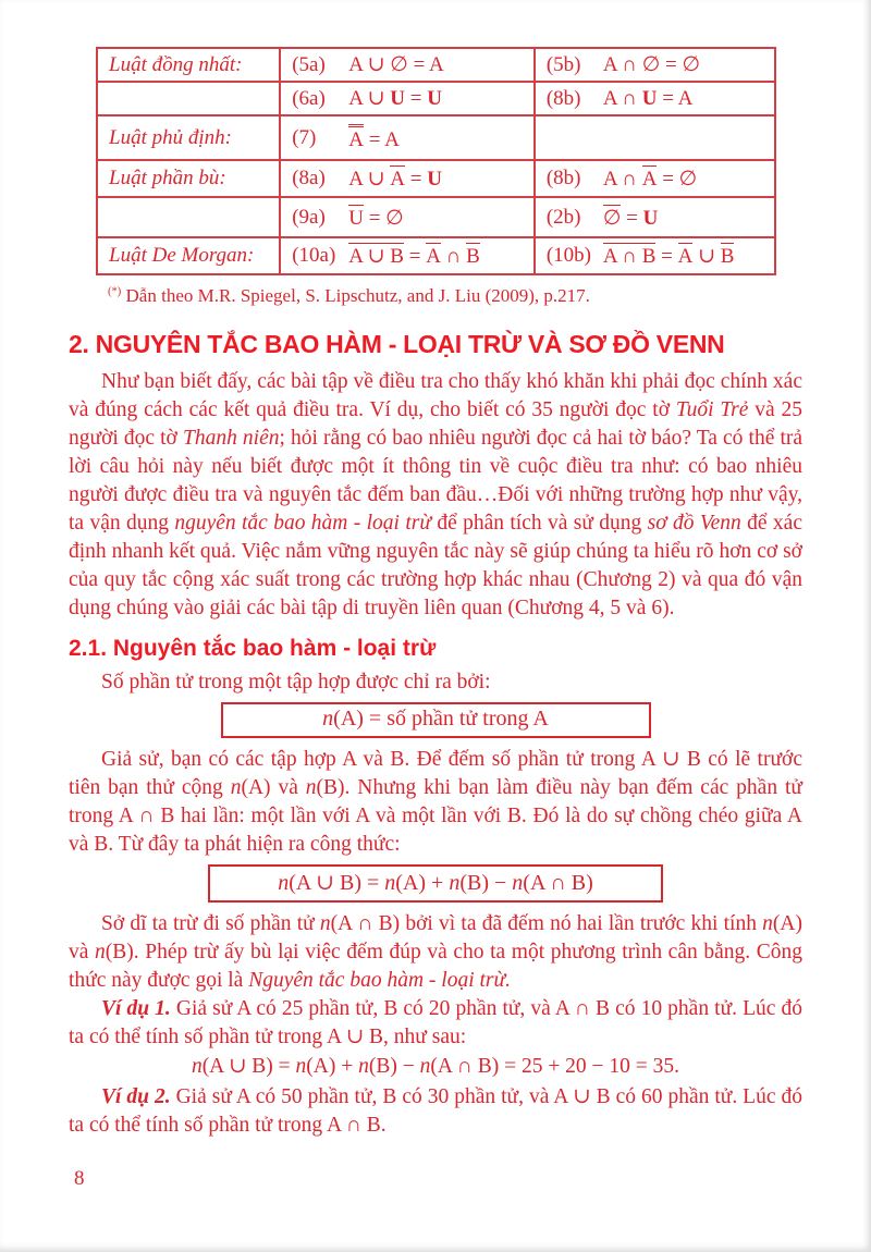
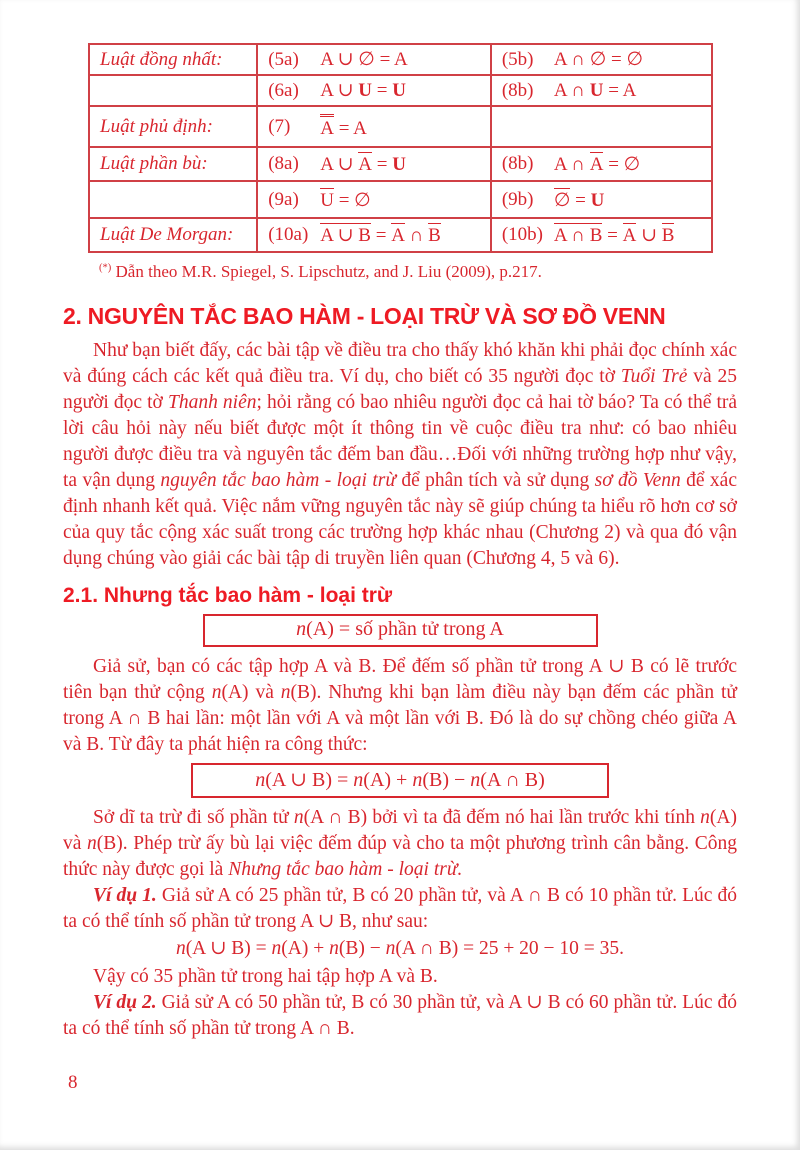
  Luật đồng nhất:	(5a) A ∪ ∅ = A	(5b) A ∩ ∅ = ∅
  	(6a) A ∪ U = U	(8b) A ∩ U = A
  Luật phủ định:	(7) A = A
  Luật phần bù:	(8a) A ∪ A = U	(8b) A ∩ A = ∅
- 	(9a) U = ∅	(2b) ∅ = U
+ 	(9a) U = ∅	(9b) ∅ = U
  Luật De Morgan:	(10a) A ∪ B = A ∩ B	(10b) A ∩ B = A ∪ B
  (*) Dẫn theo M.R. Spiegel, S. Lipschutz, and J. Liu (2009), p.217.
  2. NGUYÊN TẮC BAO HÀM - LOẠI TRỪ VÀ SƠ ĐỒ VENN
  Như bạn biết đấy, các bài tập về điều tra cho thấy khó khăn khi phải đọc chính xác và đúng cách các kết quả điều tra. Ví dụ, cho biết có 35 người đọc tờ Tuổi Trẻ và 25 người đọc tờ Thanh niên; hỏi rằng có bao nhiêu người đọc cả hai tờ báo? Ta có thể trả lời câu hỏi này nếu biết được một ít thông tin về cuộc điều tra như: có bao nhiêu người được điều tra và nguyên tắc đếm ban đầu…Đối với những trường hợp như vậy, ta vận dụng nguyên tắc bao hàm - loại trừ để phân tích và sử dụng sơ đồ Venn để xác định nhanh kết quả. Việc nắm vững nguyên tắc này sẽ giúp chúng ta hiểu rõ hơn cơ sở của quy tắc cộng xác suất trong các trường hợp khác nhau (Chương 2) và qua đó vận dụng chúng vào giải các bài tập di truyền liên quan (Chương 4, 5 và 6).
- 2.1. Nguyên tắc bao hàm - loại trừ
+ 2.1. Nhưng tắc bao hàm - loại trừ
- Số phần tử trong một tập hợp được chỉ ra bởi:
  n(A) = số phần tử trong A
  Giả sử, bạn có các tập hợp A và B. Để đếm số phần tử trong A ∪ B có lẽ trước tiên bạn thử cộng n(A) và n(B). Nhưng khi bạn làm điều này bạn đếm các phần tử trong A ∩ B hai lần: một lần với A và một lần với B. Đó là do sự chồng chéo giữa A và B. Từ đây ta phát hiện ra công thức:
  n(A ∪ B) = n(A) + n(B) − n(A ∩ B)
- Sở dĩ ta trừ đi số phần tử n(A ∩ B) bởi vì ta đã đếm nó hai lần trước khi tính n(A) và n(B). Phép trừ ấy bù lại việc đếm đúp và cho ta một phương trình cân bằng. Công thức này được gọi là Nguyên tắc bao hàm - loại trừ.
+ Sở dĩ ta trừ đi số phần tử n(A ∩ B) bởi vì ta đã đếm nó hai lần trước khi tính n(A) và n(B). Phép trừ ấy bù lại việc đếm đúp và cho ta một phương trình cân bằng. Công thức này được gọi là Nhưng tắc bao hàm - loại trừ.
  Ví dụ 1. Giả sử A có 25 phần tử, B có 20 phần tử, và A ∩ B có 10 phần tử. Lúc đó ta có thể tính số phần tử trong A ∪ B, như sau:
  n(A ∪ B) = n(A) + n(B) − n(A ∩ B) = 25 + 20 − 10 = 35.
+ Vậy có 35 phần tử trong hai tập hợp A và B.
  Ví dụ 2. Giả sử A có 50 phần tử, B có 30 phần tử, và A ∪ B có 60 phần tử. Lúc đó ta có thể tính số phần tử trong A ∩ B.
  8
